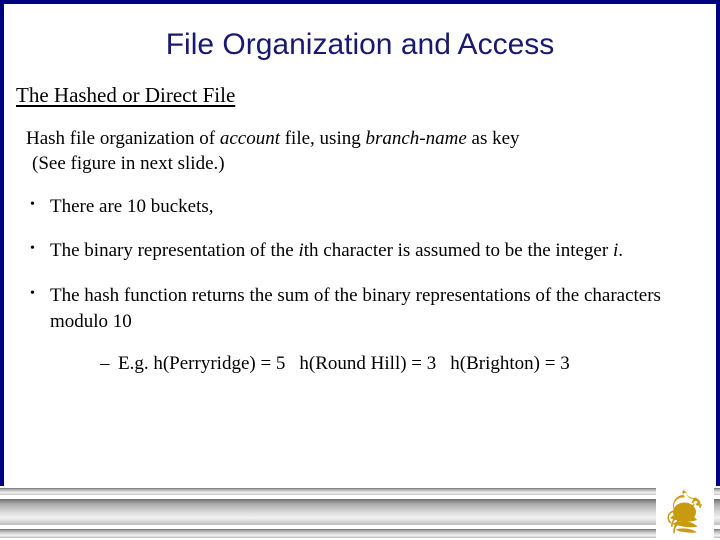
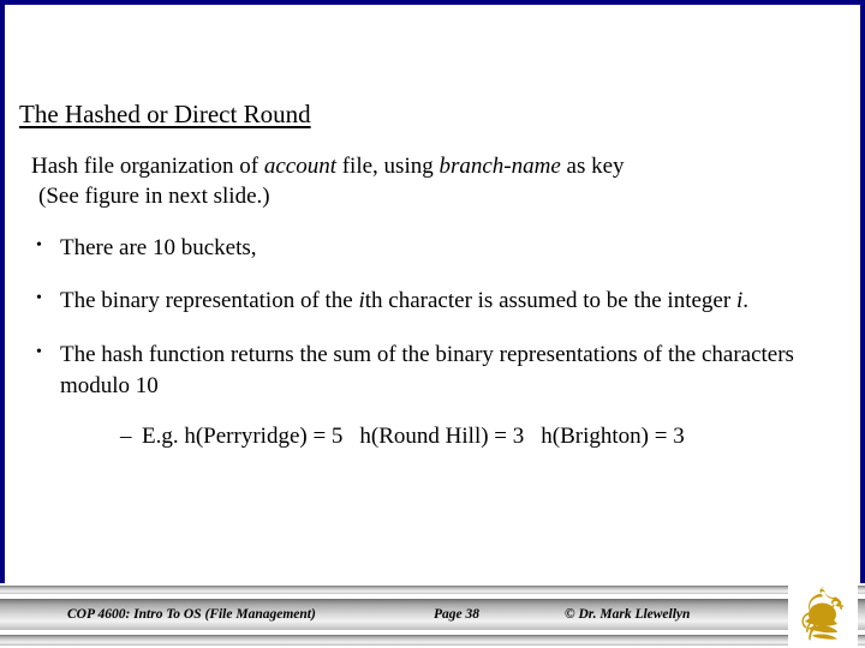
- File Organization and Access
- The Hashed or Direct File
+ The Hashed or Direct Round
  Hash file organization of account file, using branch-name as key
  (See figure in next slide.)
  •
  There are 10 buckets,
  •
  The binary representation of the ith character is assumed to be the integer i.
  •
  The hash function returns the sum of the binary representations of the characters modulo 10
  –
  E.g. h(Perryridge) = 5 h(Round Hill) = 3 h(Brighton) = 3
+ COP 4600: Intro To OS (File Management)
+ Page 38
+ © Dr. Mark Llewellyn
